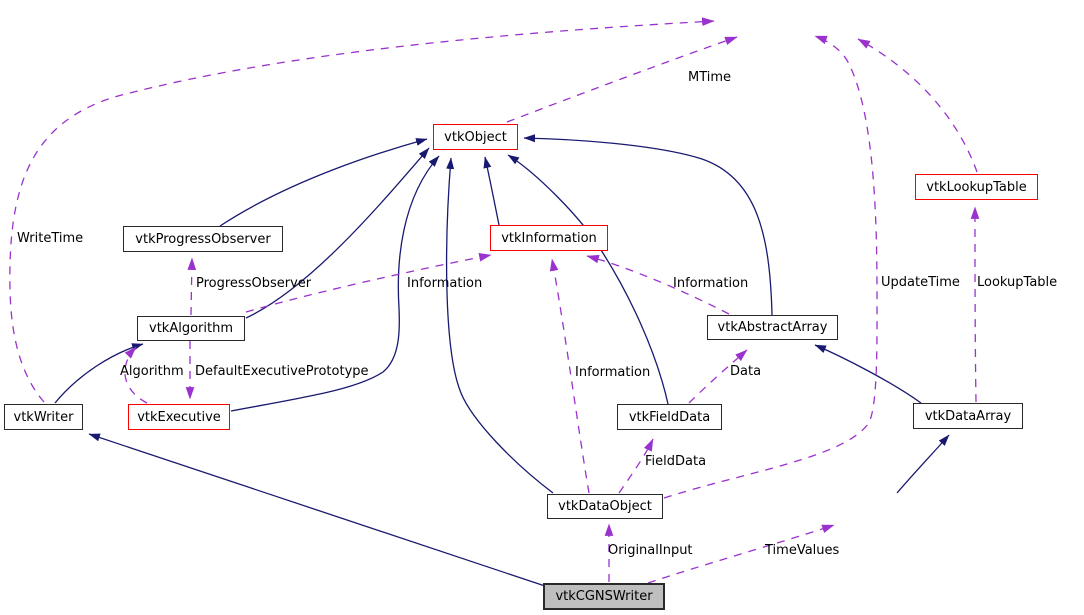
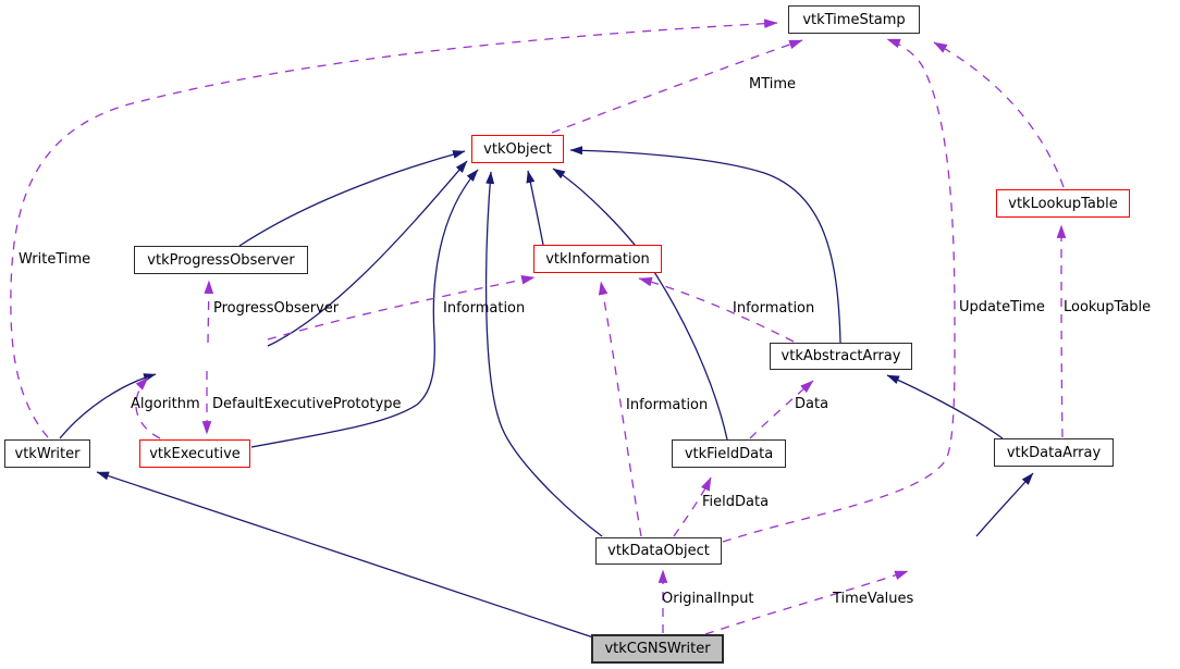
+ vtkTimeStamp
  vtkObject
  vtkLookupTable
  vtkProgressObserver
  vtkInformation
- vtkAlgorithm
  vtkAbstractArray
  vtkWriter
  vtkExecutive
  vtkFieldData
  vtkDataArray
  vtkDataObject
  vtkCGNSWriter
  MTime
  WriteTime
  ProgressObserver
  Information
  Information
  UpdateTime
  LookupTable
  Algorithm
  DefaultExecutivePrototype
  Information
  Data
  FieldData
  OriginalInput
  TimeValues
